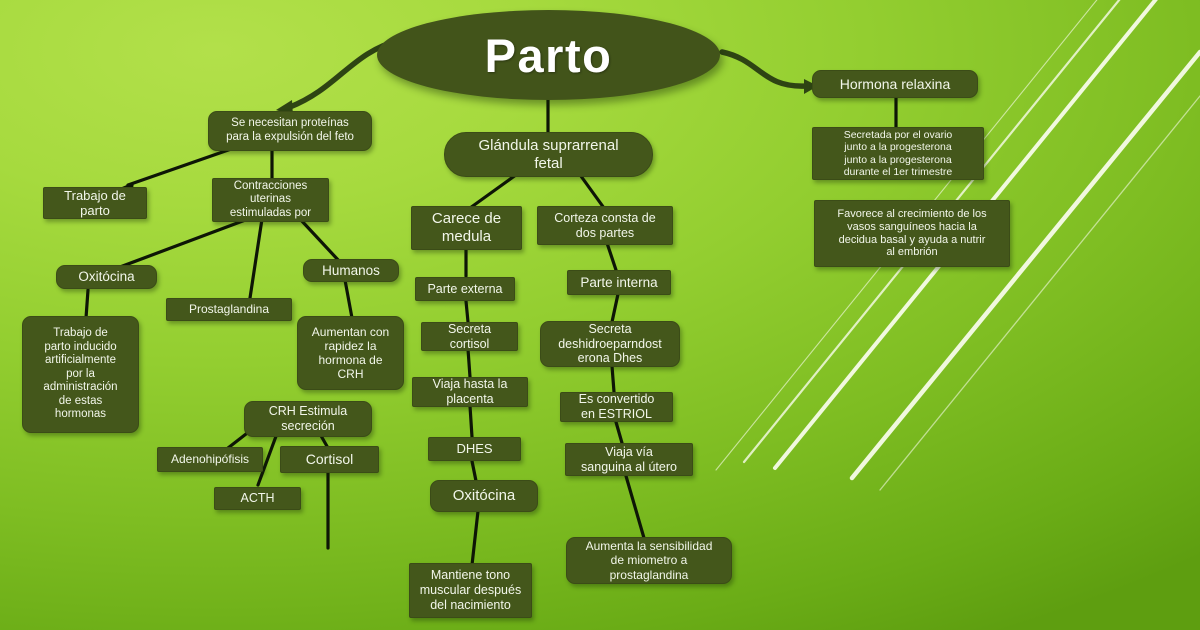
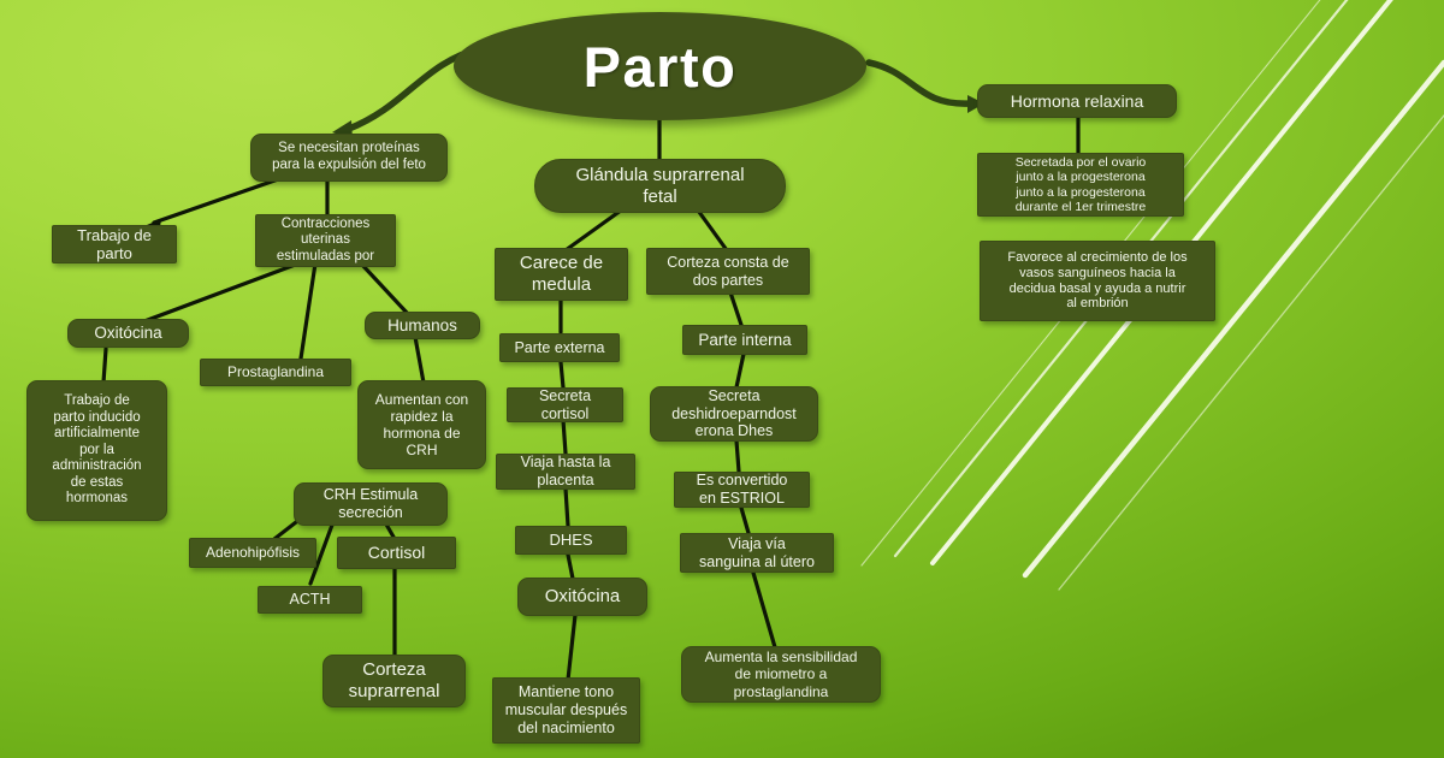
  Parto
  Se necesitan proteínas
  para la expulsión del feto
  Trabajo de
  parto
  Contracciones
  uterinas
  estimuladas por
  Oxitócina
  Prostaglandina
  Humanos
  Trabajo de
  parto inducido
  artificialmente
  por la
  administración
  de estas
  hormonas
  Aumentan con
  rapidez la
  hormona de
  CRH
  CRH Estimula
  secreción
  Adenohipófisis
  Cortisol
  ACTH
+ Corteza
+ suprarrenal
  Glándula suprarrenal
  fetal
  Carece de
  medula
  Corteza consta de
  dos partes
  Parte externa
  Parte interna
  Secreta
  cortisol
  Viaja hasta la
  placenta
  DHES
  Oxitócina
  Mantiene tono
  muscular después
  del nacimiento
  Secreta
  deshidroeparndost
  erona Dhes
  Es convertido
  en ESTRIOL
  Viaja vía
  sanguina al útero
  Aumenta la sensibilidad
  de miometro a
  prostaglandina
  Hormona relaxina
  Secretada por el ovario
  junto a la progesterona
  junto a la progesterona
  durante el 1er trimestre
  Favorece al crecimiento de los
  vasos sanguíneos hacia la
  decidua basal y ayuda a nutrir
  al embrión
